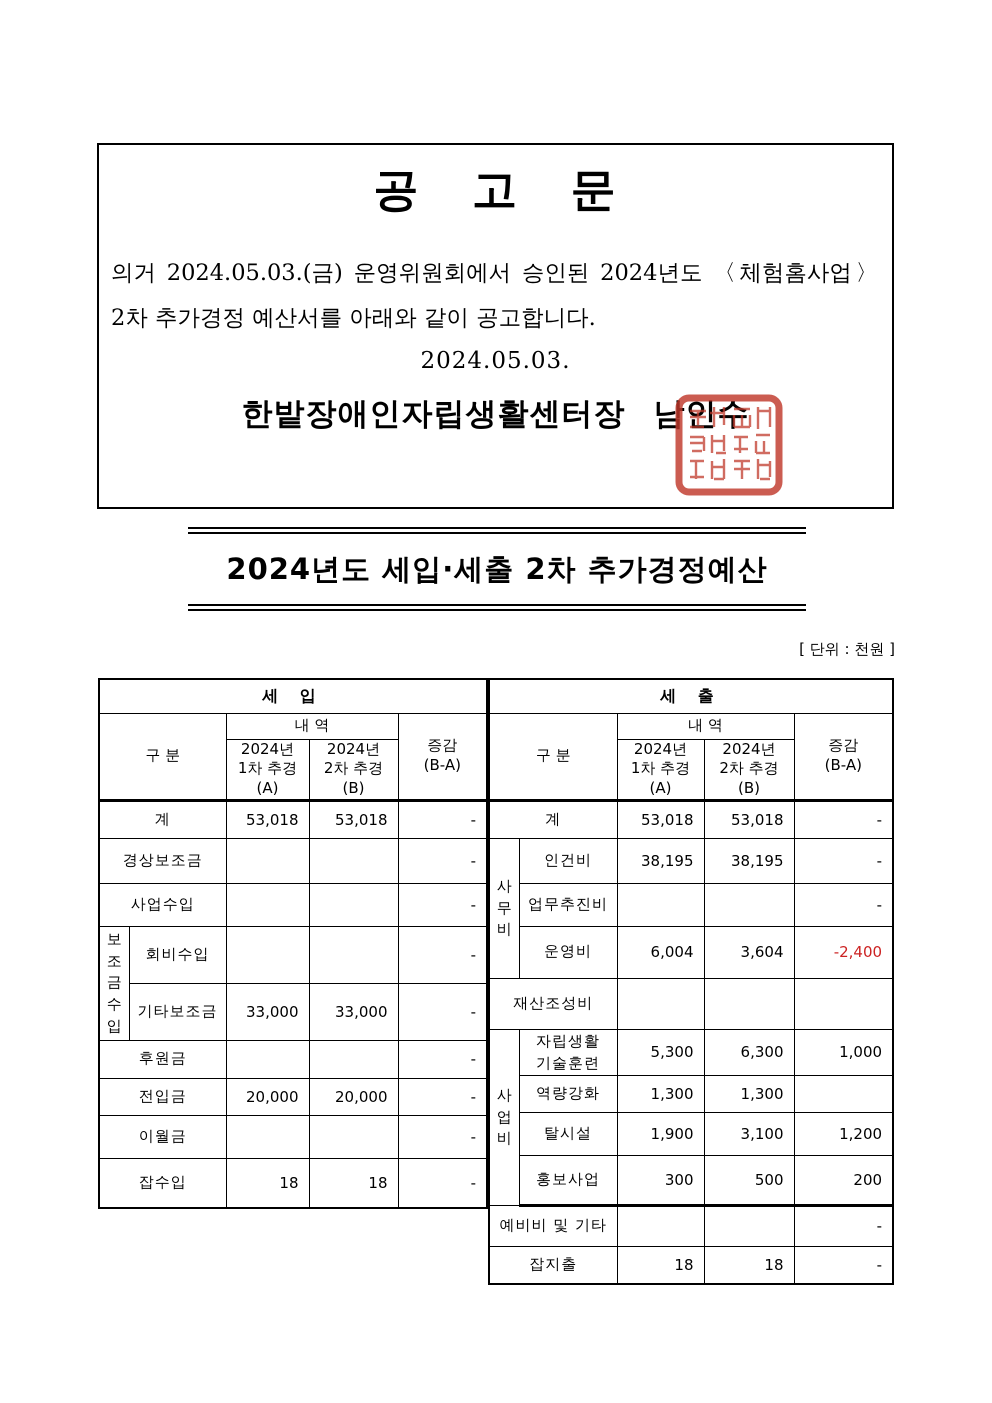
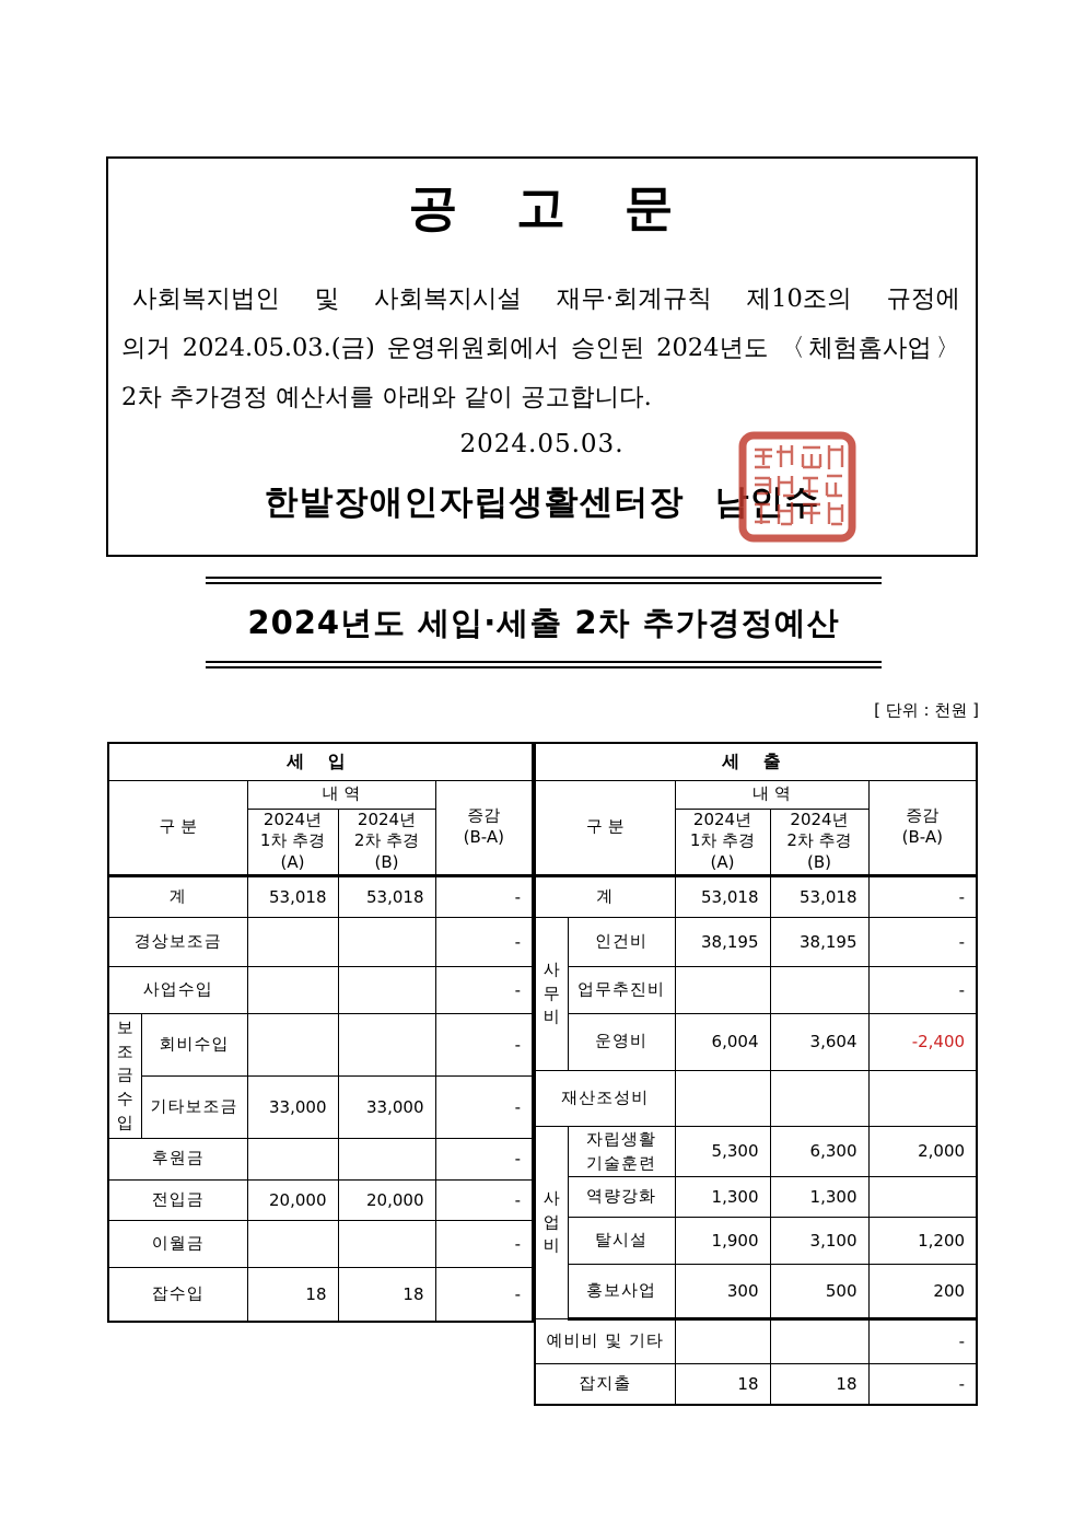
  공 고 문
+ 사회복지법인 및 사회복지시설 재무·회계규칙 제10조의 규정에
  의거 2024.05.03.(금) 운영위원회에서 승인된 2024년도 〈체험홈사업〉
  2차 추가경정 예산서를 아래와 같이 공고합니다.
  2024.05.03.
  한밭장애인자립생활센터장 남인수
  2024년도 세입·세출 2차 추가경정예산
  [ 단위 : 천원 ]
  세 입
  구 분	내 역	증감 (B-A)
  2024년 1차 추경 (A)	2024년 2차 추경 (B)
  계	53,018	53,018	-
  경상보조금			-
  사업수입			-
  보조금수입	회비수입			-
  기타보조금	33,000	33,000	-
  후원금			-
  전입금	20,000	20,000	-
  이월금			-
  잡수입	18	18	-
  세 출
  구 분	내 역	증감 (B-A)
  2024년 1차 추경 (A)	2024년 2차 추경 (B)
  계	53,018	53,018	-
  사무비	인건비	38,195	38,195	-
  업무추진비			-
  운영비	6,004	3,604	-2,400
  재산조성비
- 사업비	자립생활 기술훈련	5,300	6,300	1,000
+ 사업비	자립생활 기술훈련	5,300	6,300	2,000
  역량강화	1,300	1,300
  탈시설	1,900	3,100	1,200
  홍보사업	300	500	200
  예비비 및 기타			-
  잡지출	18	18	-
